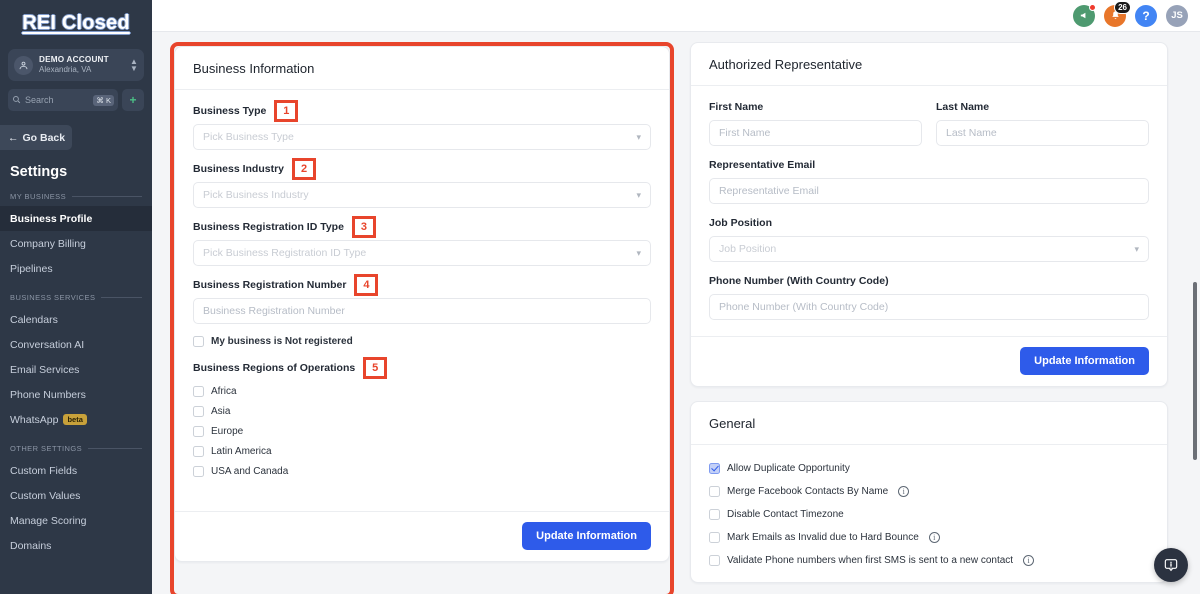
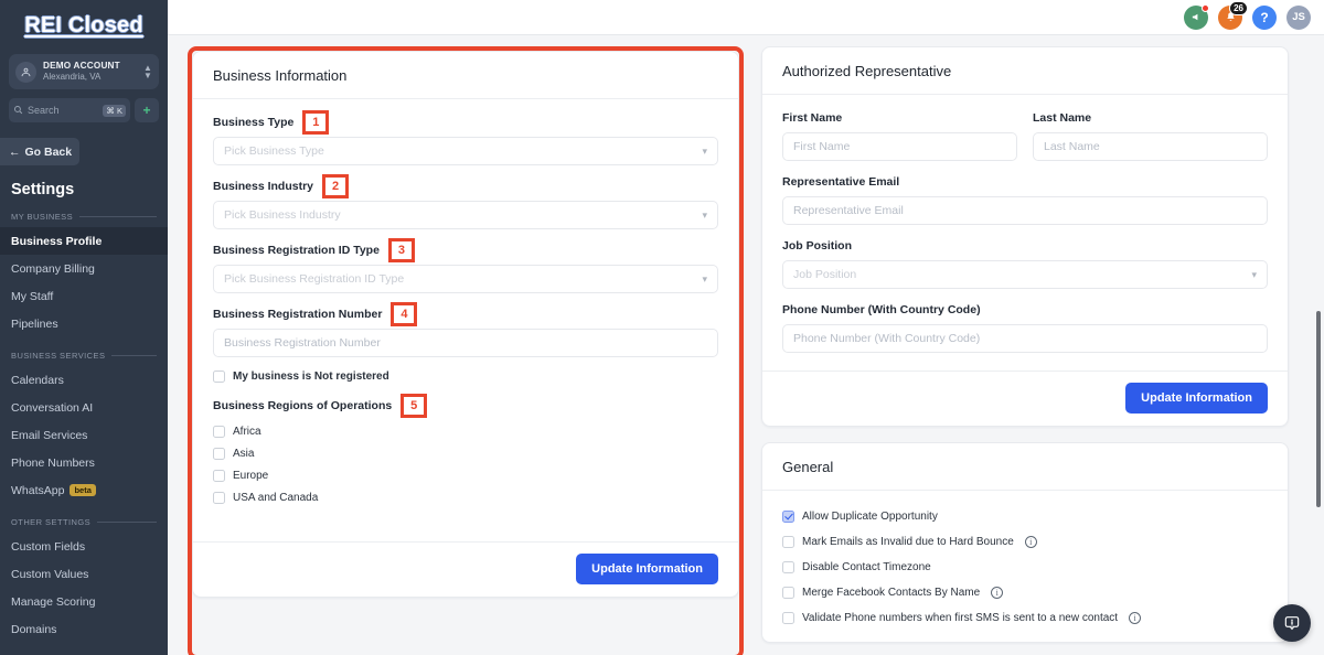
  REI Closed
  DEMO ACCOUNT
  Alexandria, VA
  ▲
  ▼
  Search
  ⌘ K
  +
  ←
  Go Back
  Settings
  MY BUSINESS
  Business Profile
  Company Billing
+ My Staff
  Pipelines
  BUSINESS SERVICES
  Calendars
  Conversation AI
  Email Services
  Phone Numbers
  WhatsApp
  beta
  OTHER SETTINGS
  Custom Fields
  Custom Values
  Manage Scoring
  Domains
  26
  ?
  JS
  Business Information
  Business Type
  1
  Pick Business Type
  ▾
  Business Industry
  2
  Pick Business Industry
  ▾
  Business Registration ID Type
  3
  Pick Business Registration ID Type
  ▾
  Business Registration Number
  4
  Business Registration Number
  My business is Not registered
  Business Regions of Operations
  5
  Africa
  Asia
  Europe
- Latin America
  USA and Canada
  Update Information
  Authorized Representative
  First Name
  First Name
  Last Name
  Last Name
  Representative Email
  Representative Email
  Job Position
  Job Position
  ▾
  Phone Number (With Country Code)
  Phone Number (With Country Code)
  Update Information
  General
  Allow Duplicate Opportunity
- Merge Facebook Contacts By Name
+ Mark Emails as Invalid due to Hard Bounce
  i
  Disable Contact Timezone
- Mark Emails as Invalid due to Hard Bounce
+ Merge Facebook Contacts By Name
  i
  Validate Phone numbers when first SMS is sent to a new contact
  i
